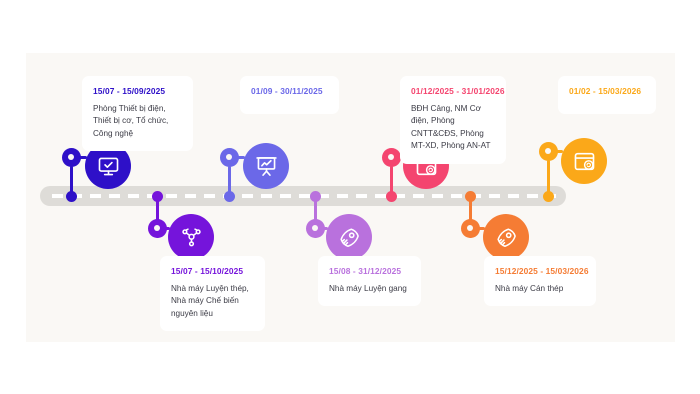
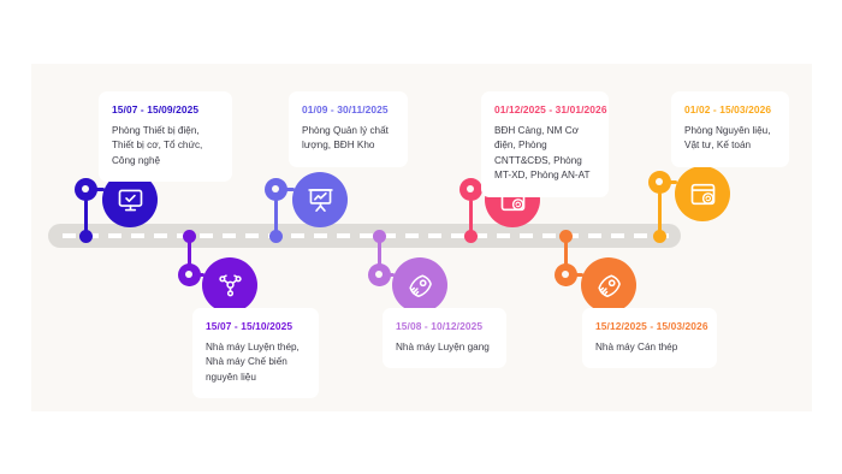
  15/07 - 15/09/2025
  Phòng Thiết bị điện, Thiết bị cơ, Tổ chức, Công nghệ
  15/07 - 15/10/2025
  Nhà máy Luyện thép, Nhà máy Chế biến nguyên liệu
  01/09 - 30/11/2025
+ Phòng Quản lý chất lượng, BĐH Kho
- 15/08 - 31/12/2025
+ 15/08 - 10/12/2025
  Nhà máy Luyện gang
  01/12/2025 - 31/01/2026
  BĐH Cảng, NM Cơ điện, Phòng CNTT&CĐS, Phòng MT-XD, Phòng AN-AT
  15/12/2025 - 15/03/2026
  Nhà máy Cán thép
  01/02 - 15/03/2026
+ Phòng Nguyên liệu, Vật tư, Kế toán
